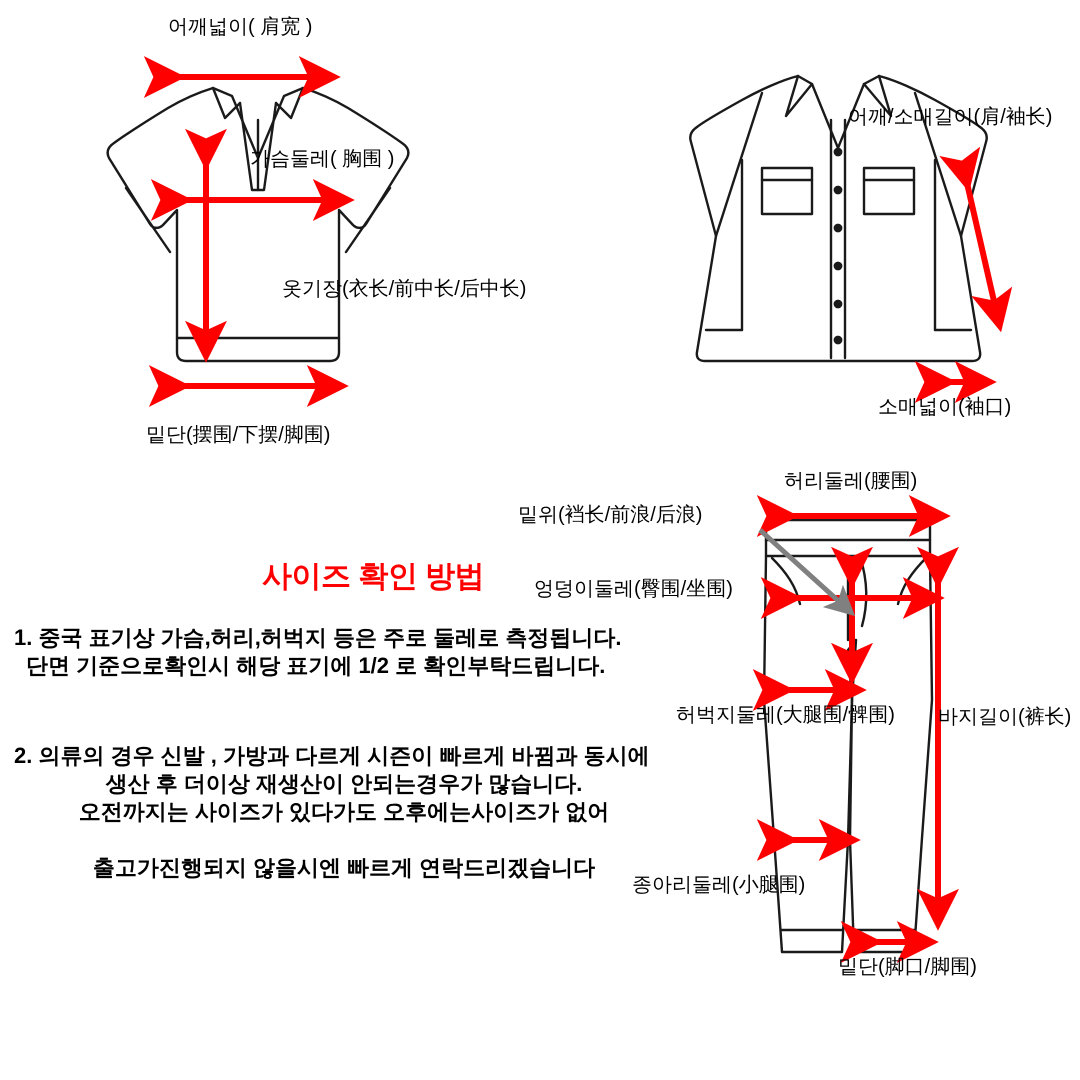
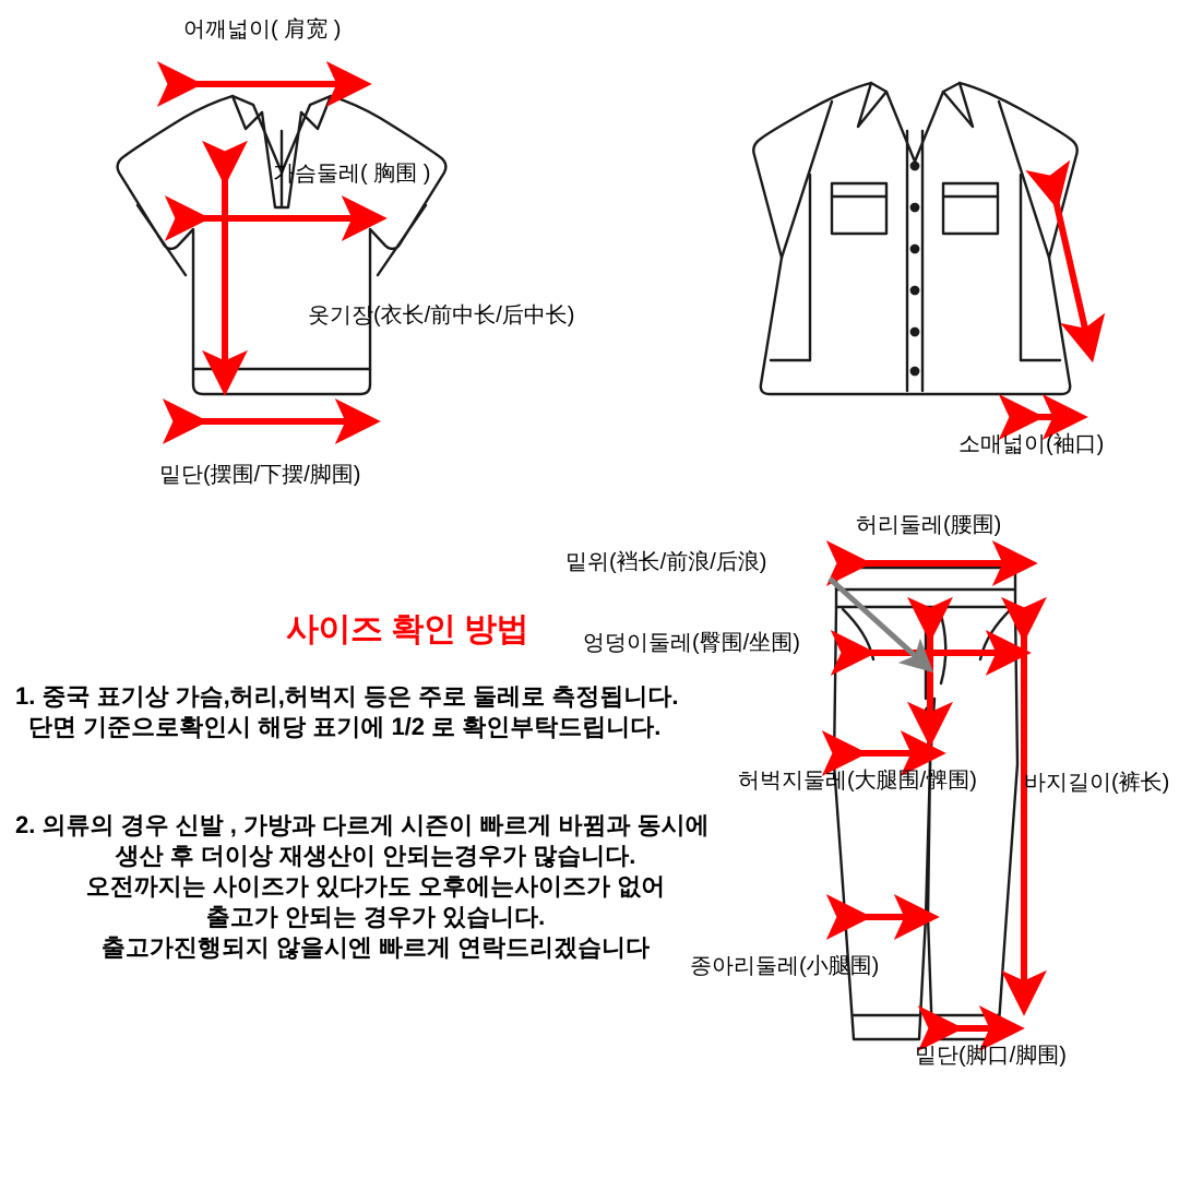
  어깨넓이( 肩宽 )
  가슴둘레( 胸围 )
  옷기장(衣长/前中长/后中长)
  밑단(摆围/下摆/脚围)
- 어깨/소매길이(肩/袖长)
  소매넓이(袖口)
  허리둘레(腰围)
  밑위(裆长/前浪/后浪)
  엉덩이둘레(臀围/坐围)
  허벅지둘레(大腿围/髀围)
  바지길이(裤长)
  종아리둘레(小腿围)
  밑단(脚口/脚围)
  사이즈 확인 방법
  1. 중국 표기상 가슴,허리,허벅지 등은 주로 둘레로 측정됩니다.
  단면 기준으로확인시 해당 표기에 1/2 로 확인부탁드립니다.
  2. 의류의 경우 신발 , 가방과 다르게 시즌이 빠르게 바뀜과 동시에
  생산 후 더이상 재생산이 안되는경우가 많습니다.
  오전까지는 사이즈가 있다가도 오후에는사이즈가 없어
+ 출고가 안되는 경우가 있습니다.
  출고가진행되지 않을시엔 빠르게 연락드리겠습니다
